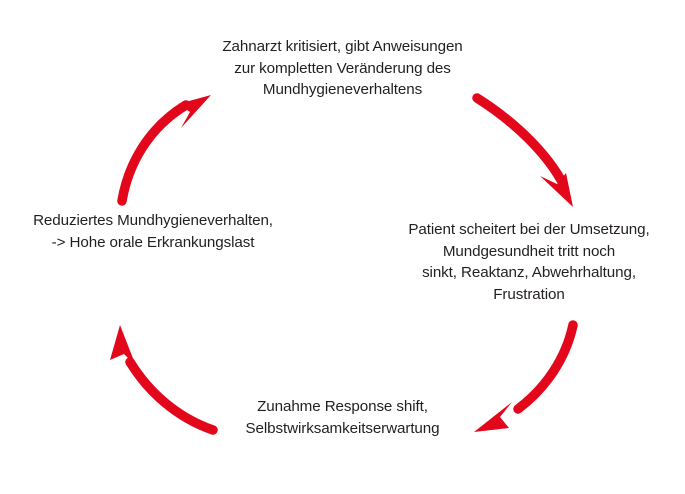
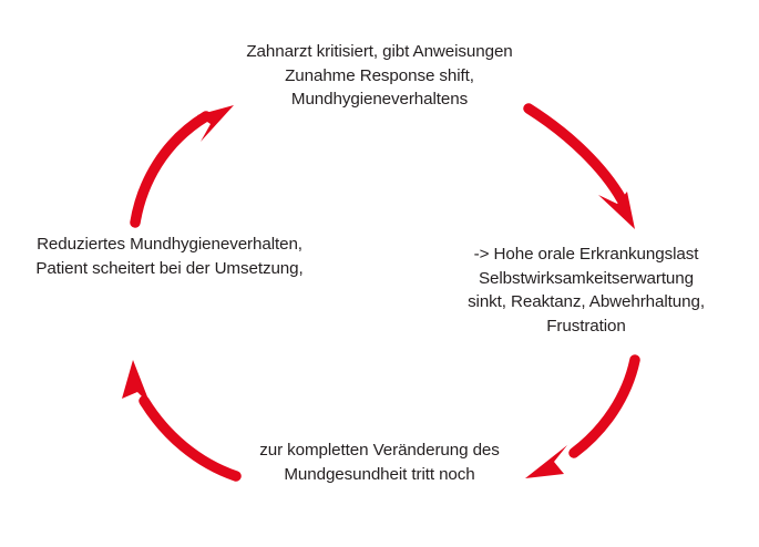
  Zahnarzt kritisiert, gibt Anweisungen
- zur kompletten Veränderung des
+ Zunahme Response shift,
  Mundhygieneverhaltens
- Patient scheitert bei der Umsetzung,
+ -> Hohe orale Erkrankungslast
- Mundgesundheit tritt noch
+ Selbstwirksamkeitserwartung
  sinkt, Reaktanz, Abwehrhaltung,
  Frustration
- Zunahme Response shift,
+ zur kompletten Veränderung des
- Selbstwirksamkeitserwartung
+ Mundgesundheit tritt noch
  Reduziertes Mundhygieneverhalten,
- -> Hohe orale Erkrankungslast
+ Patient scheitert bei der Umsetzung,
